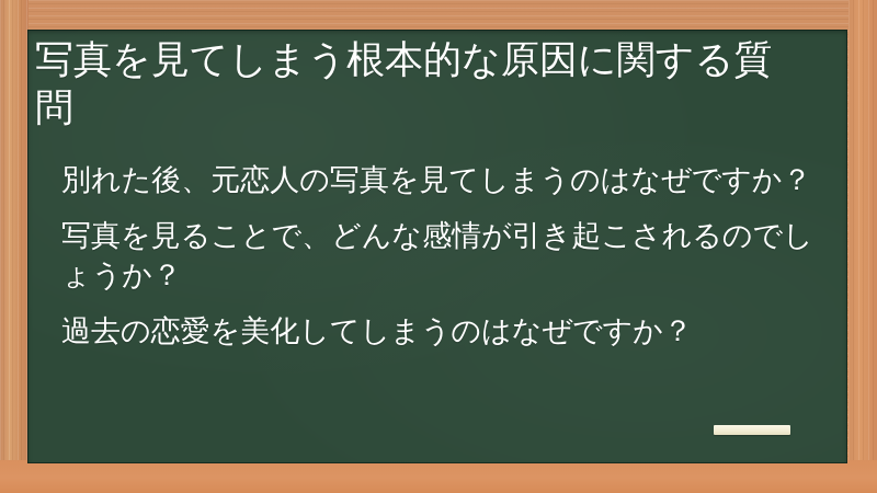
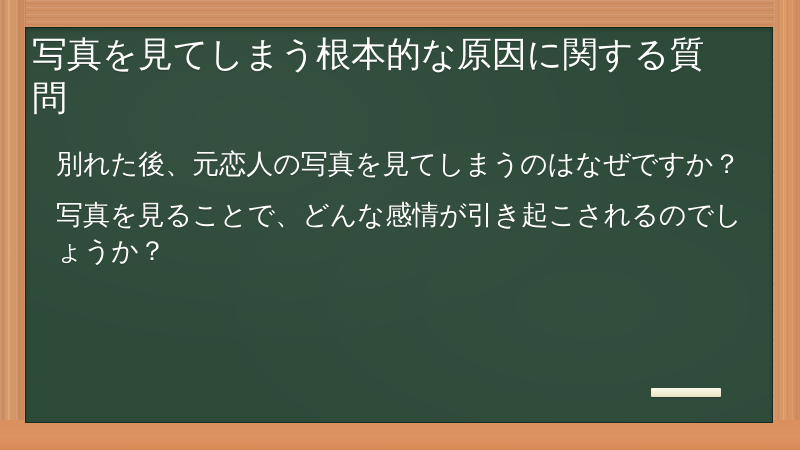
  写真を見てしまう根本的な原因に関する質問
  別れた後、元恋人の写真を見てしまうのはなぜですか？
  写真を見ることで、どんな感情が引き起こされるのでしょうか？
- 過去の恋愛を美化してしまうのはなぜですか？
